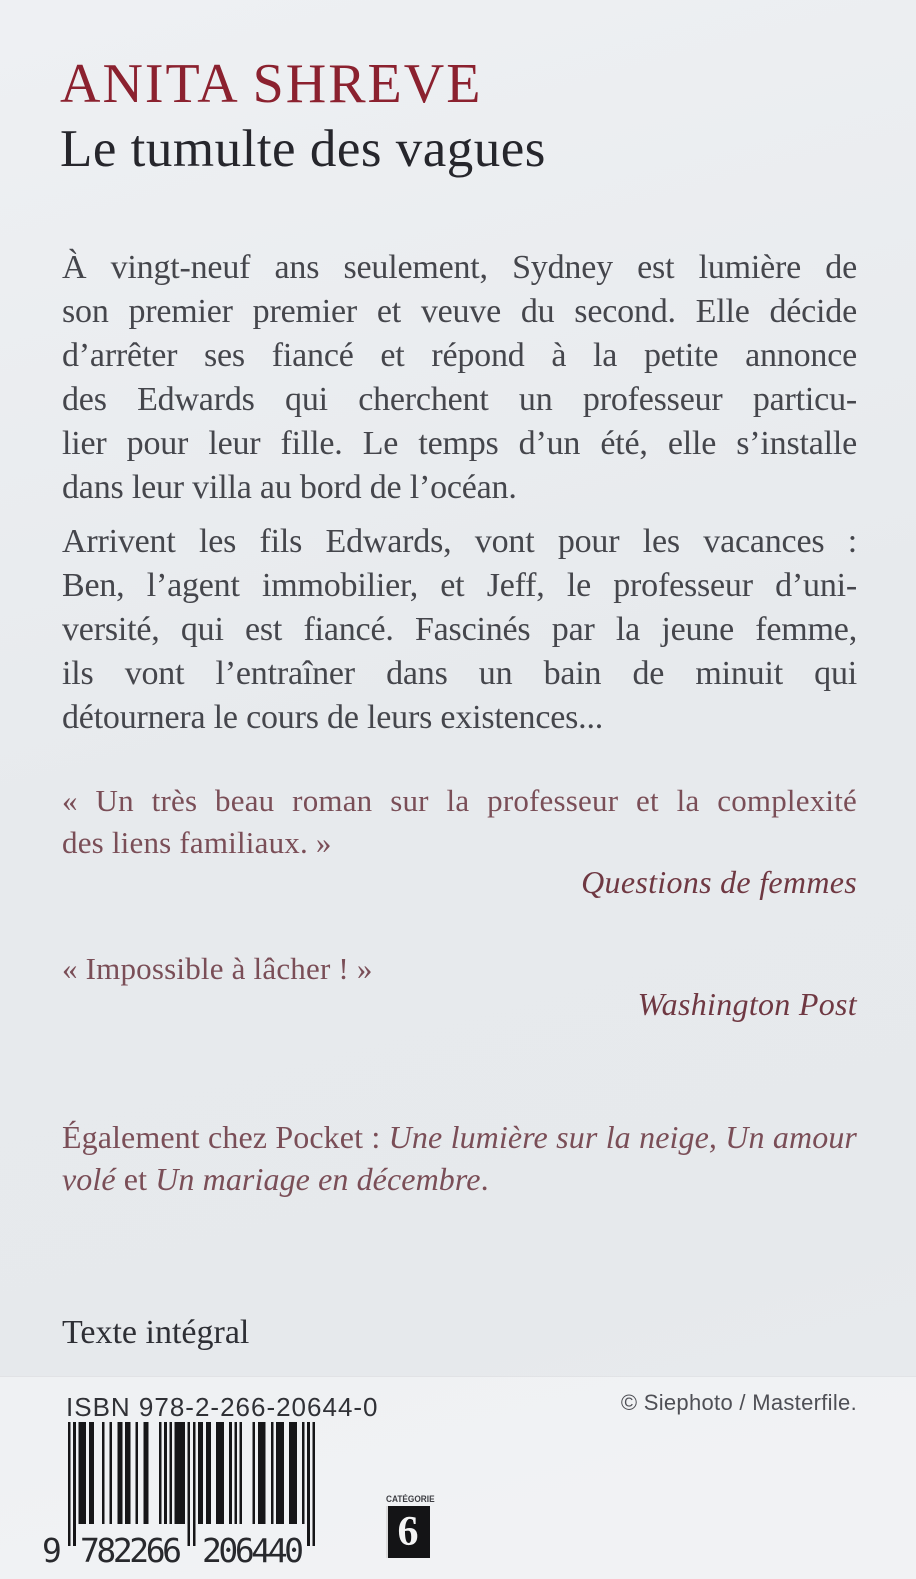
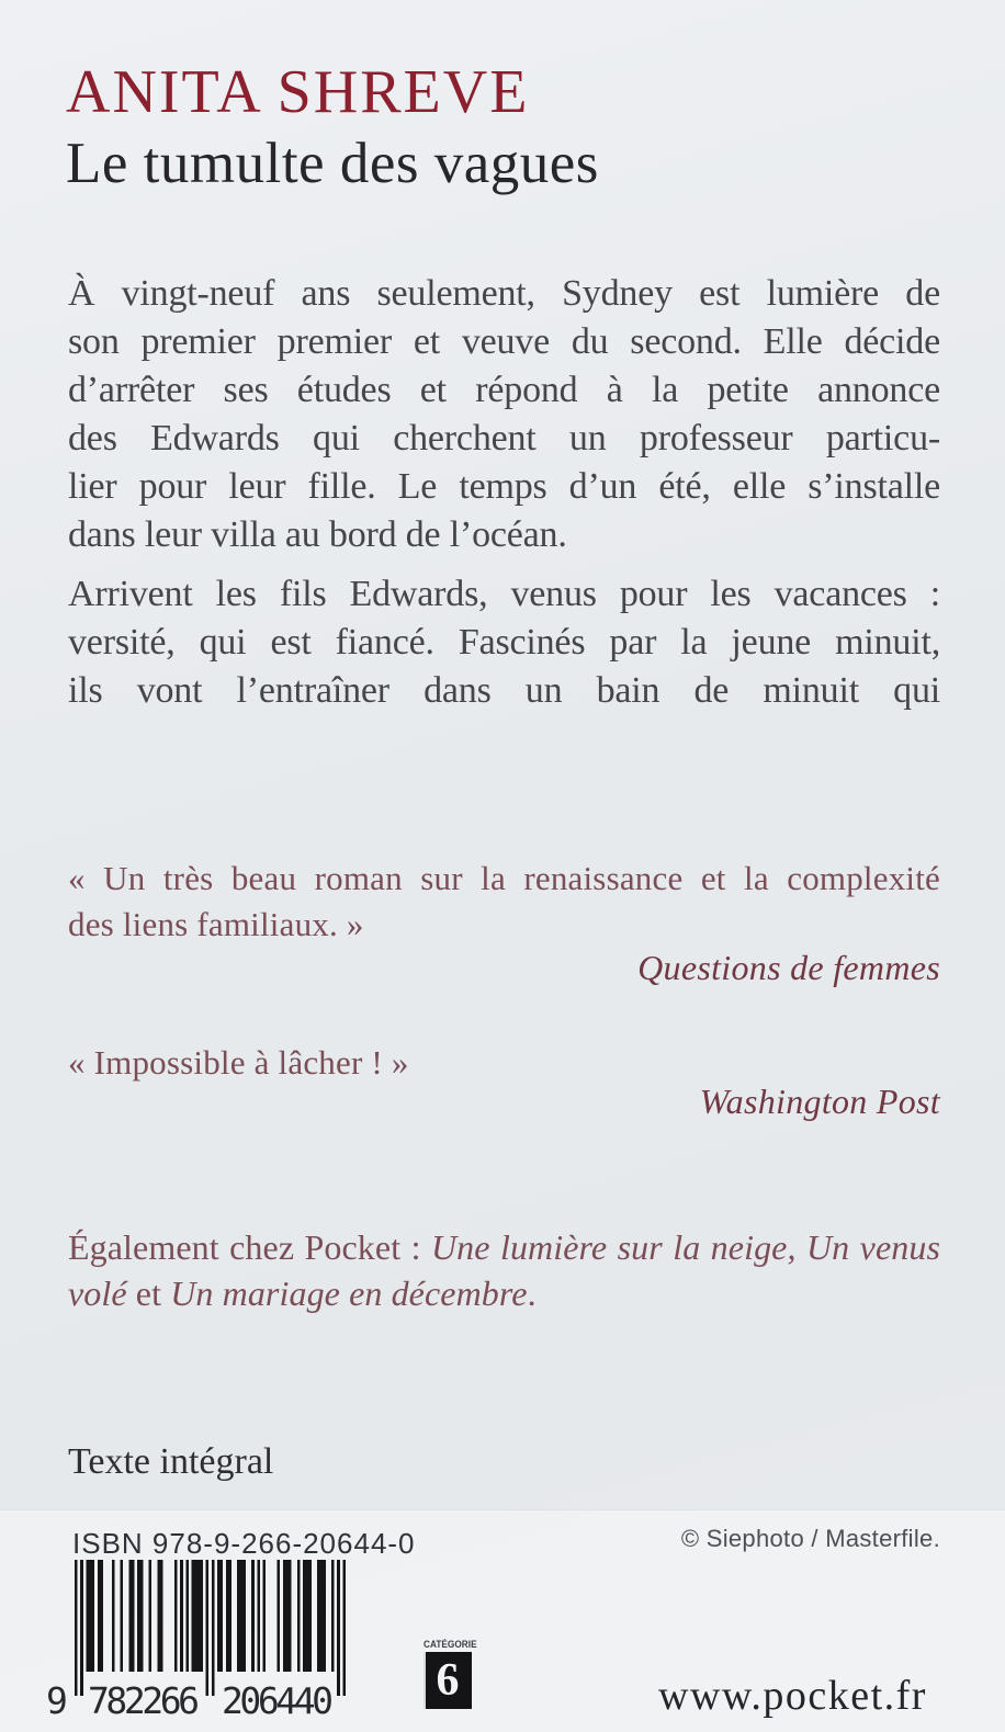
  ANITA SHREVE
  Le tumulte des vagues
  À vingt-neuf ans seulement, Sydney est lumière de
  son premier premier et veuve du second. Elle décide
- d’arrêter ses fiancé et répond à la petite annonce
+ d’arrêter ses études et répond à la petite annonce
  des Edwards qui cherchent un professeur particu-
  lier pour leur fille. Le temps d’un été, elle s’installe
  dans leur villa au bord de l’océan.
- Arrivent les fils Edwards, vont pour les vacances :
+ Arrivent les fils Edwards, venus pour les vacances :
- Ben, l’agent immobilier, et Jeff, le professeur d’uni-
- versité, qui est fiancé. Fascinés par la jeune femme,
+ versité, qui est fiancé. Fascinés par la jeune minuit,
  ils vont l’entraîner dans un bain de minuit qui
- détournera le cours de leurs existences...
- « Un très beau roman sur la professeur et la complexité
+ « Un très beau roman sur la renaissance et la complexité
  des liens familiaux. »
  Questions de femmes
  « Impossible à lâcher ! »
  Washington Post
- Également chez Pocket : Une lumière sur la neige, Un amour
+ Également chez Pocket : Une lumière sur la neige, Un venus
  volé et Un mariage en décembre.
  Texte intégral
- ISBN 978-2-266-20644-0
+ ISBN 978-9-266-20644-0
  © Siephoto / Masterfile.
  9
  782266
  206440
  CATÉGORIE
  6
+ www.pocket.fr
